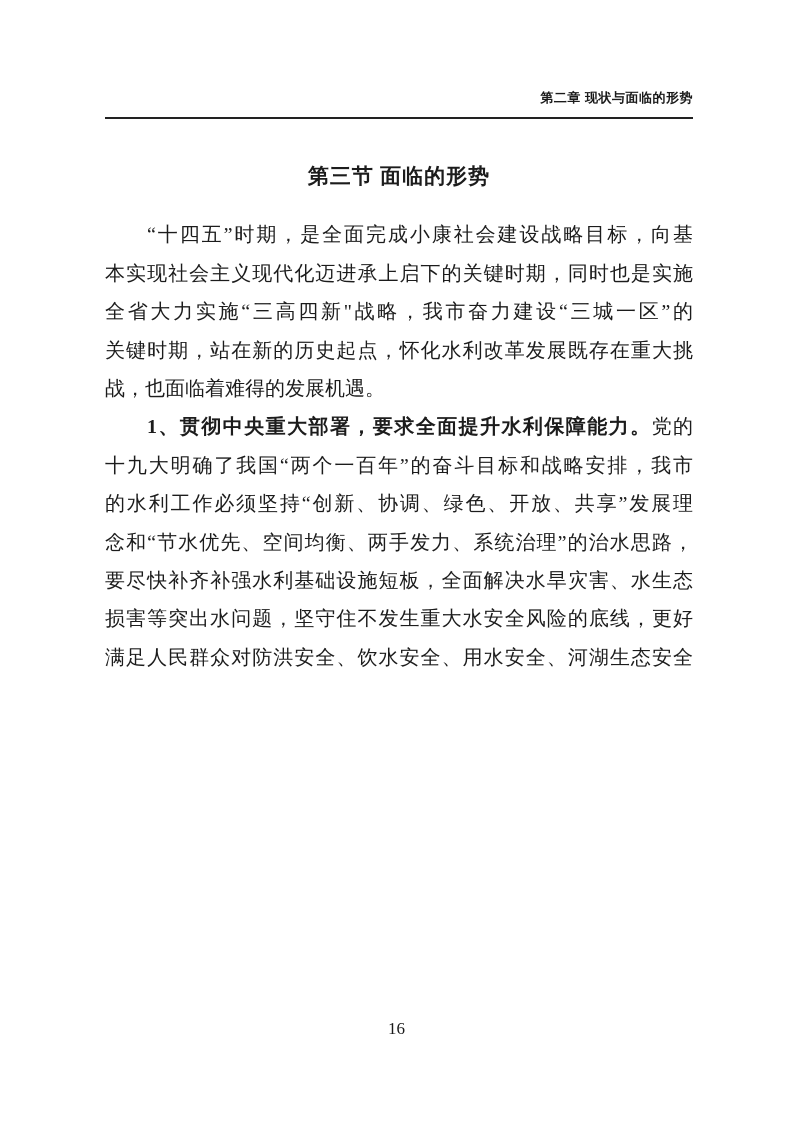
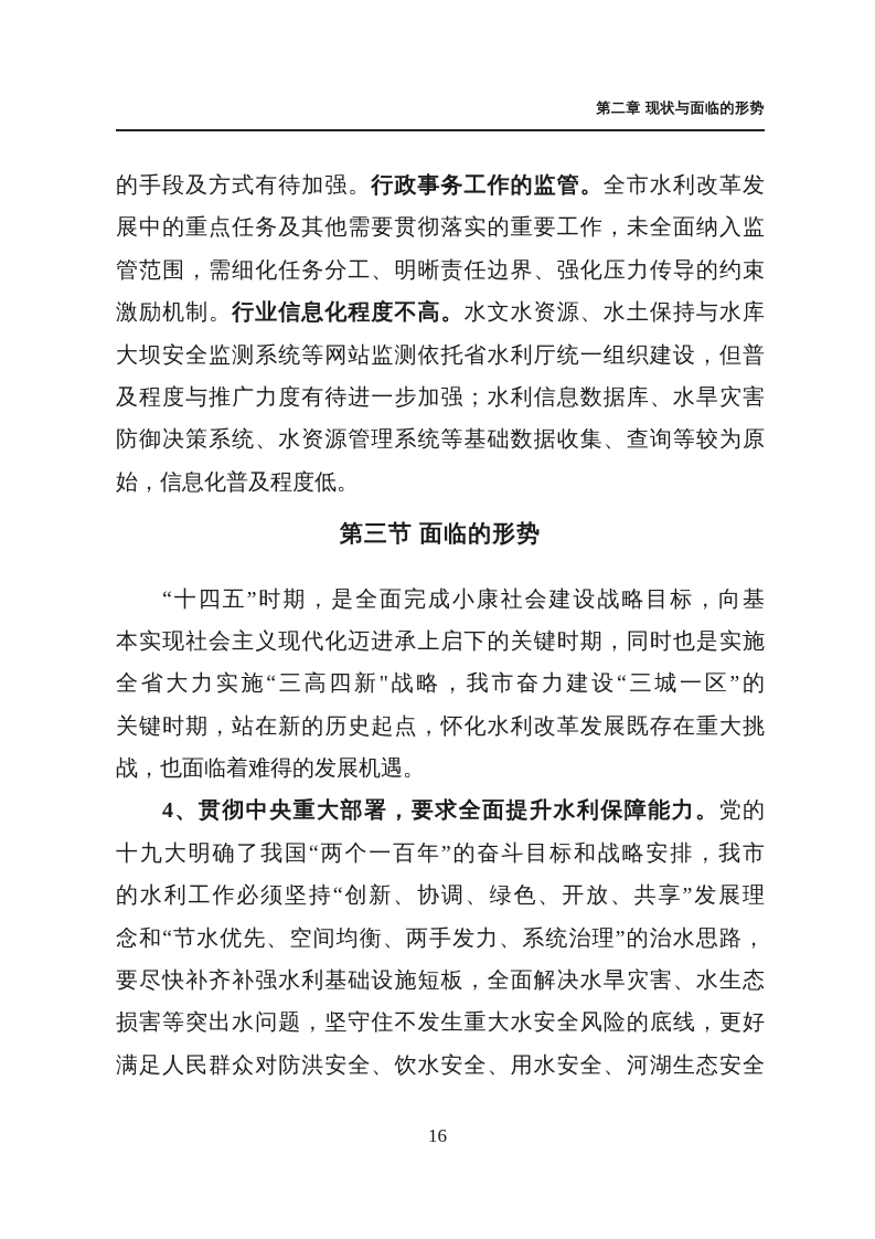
  第二章 现状与面临的形势
+ 的手段及方式有待加强。行政事务工作的监管。全市水利改革发
+ 展中的重点任务及其他需要贯彻落实的重要工作，未全面纳入监
+ 管范围，需细化任务分工、明晰责任边界、强化压力传导的约束
+ 激励机制。行业信息化程度不高。水文水资源、水土保持与水库
+ 大坝安全监测系统等网站监测依托省水利厅统一组织建设，但普
+ 及程度与推广力度有待进一步加强；水利信息数据库、水旱灾害
+ 防御决策系统、水资源管理系统等基础数据收集、查询等较为原
+ 始，信息化普及程度低。
  第三节 面临的形势
  “十四五”时期，是全面完成小康社会建设战略目标，向基
  本实现社会主义现代化迈进承上启下的关键时期，同时也是实施
  全省大力实施“三高四新"战略，我市奋力建设“三城一区”的
  关键时期，站在新的历史起点，怀化水利改革发展既存在重大挑
  战，也面临着难得的发展机遇。
- 1、贯彻中央重大部署，要求全面提升水利保障能力。党的
+ 4、贯彻中央重大部署，要求全面提升水利保障能力。党的
  十九大明确了我国“两个一百年”的奋斗目标和战略安排，我市
  的水利工作必须坚持“创新、协调、绿色、开放、共享”发展理
  念和“节水优先、空间均衡、两手发力、系统治理”的治水思路，
  要尽快补齐补强水利基础设施短板，全面解决水旱灾害、水生态
  损害等突出水问题，坚守住不发生重大水安全风险的底线，更好
  满足人民群众对防洪安全、饮水安全、用水安全、河湖生态安全
  16
